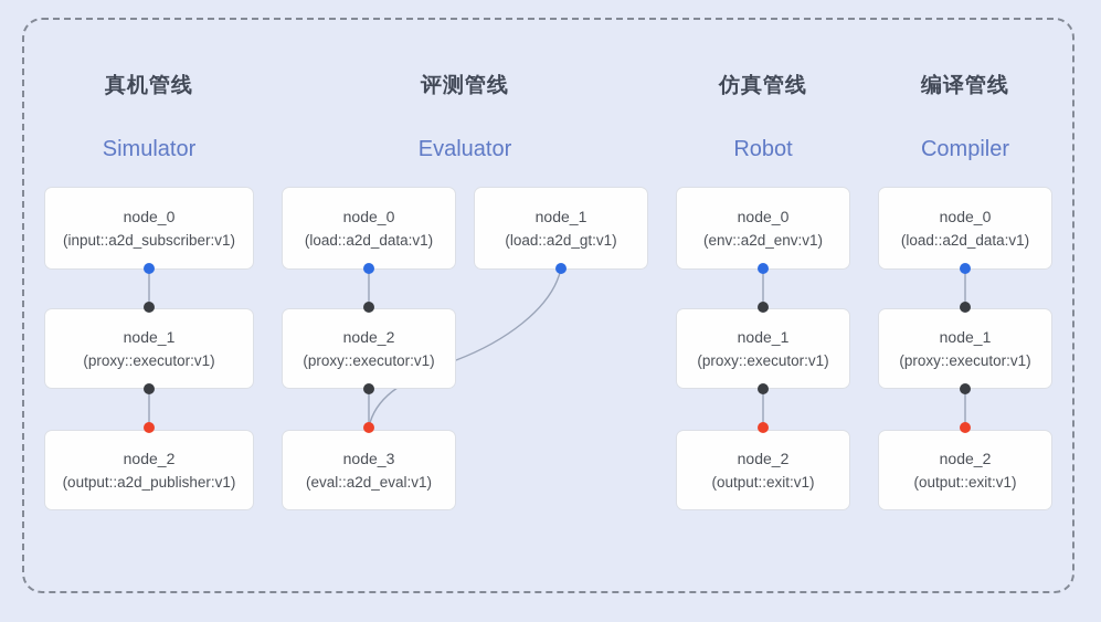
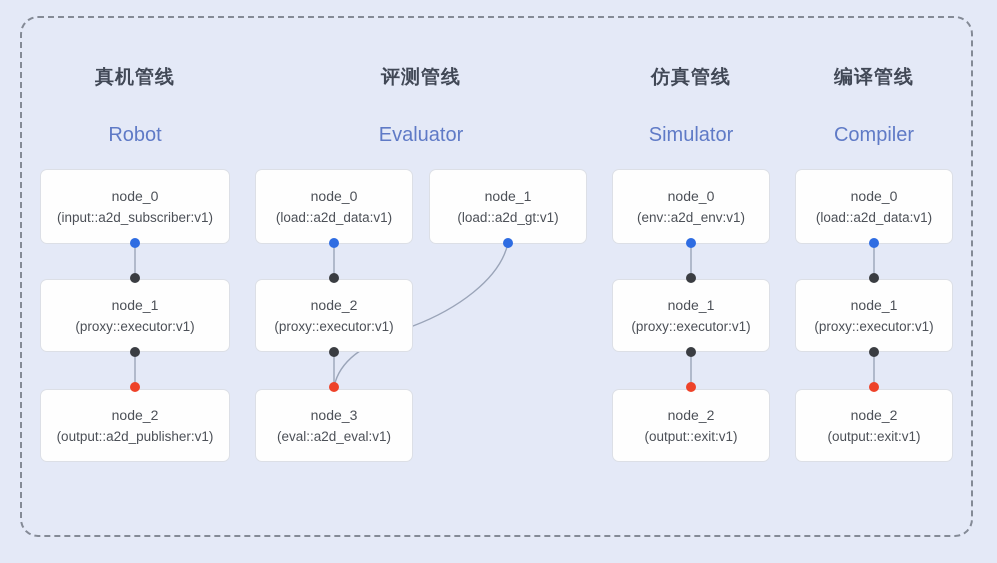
  真机管线
  评测管线
  仿真管线
  编译管线
- Simulator
+ Robot
  Evaluator
- Robot
+ Simulator
  Compiler
  node_0
  (input::a2d_subscriber:v1)
  node_1
  (proxy::executor:v1)
  node_2
  (output::a2d_publisher:v1)
  node_0
  (load::a2d_data:v1)
  node_1
  (load::a2d_gt:v1)
  node_2
  (proxy::executor:v1)
  node_3
  (eval::a2d_eval:v1)
  node_0
  (env::a2d_env:v1)
  node_1
  (proxy::executor:v1)
  node_2
  (output::exit:v1)
  node_0
  (load::a2d_data:v1)
  node_1
  (proxy::executor:v1)
  node_2
  (output::exit:v1)
